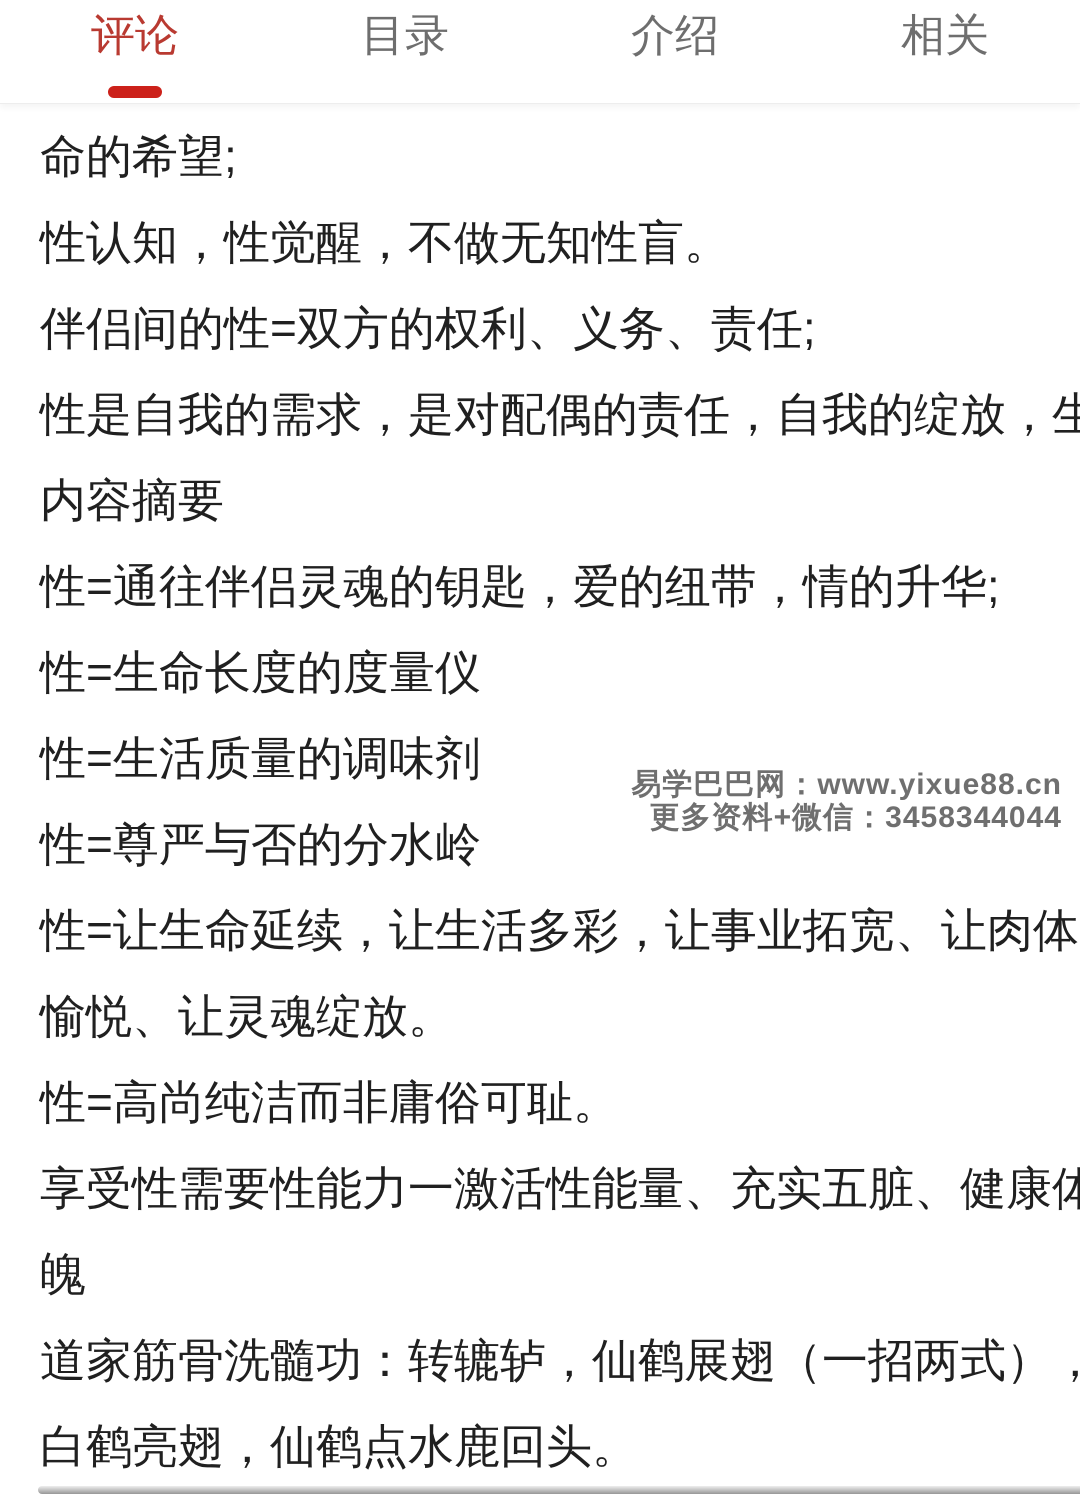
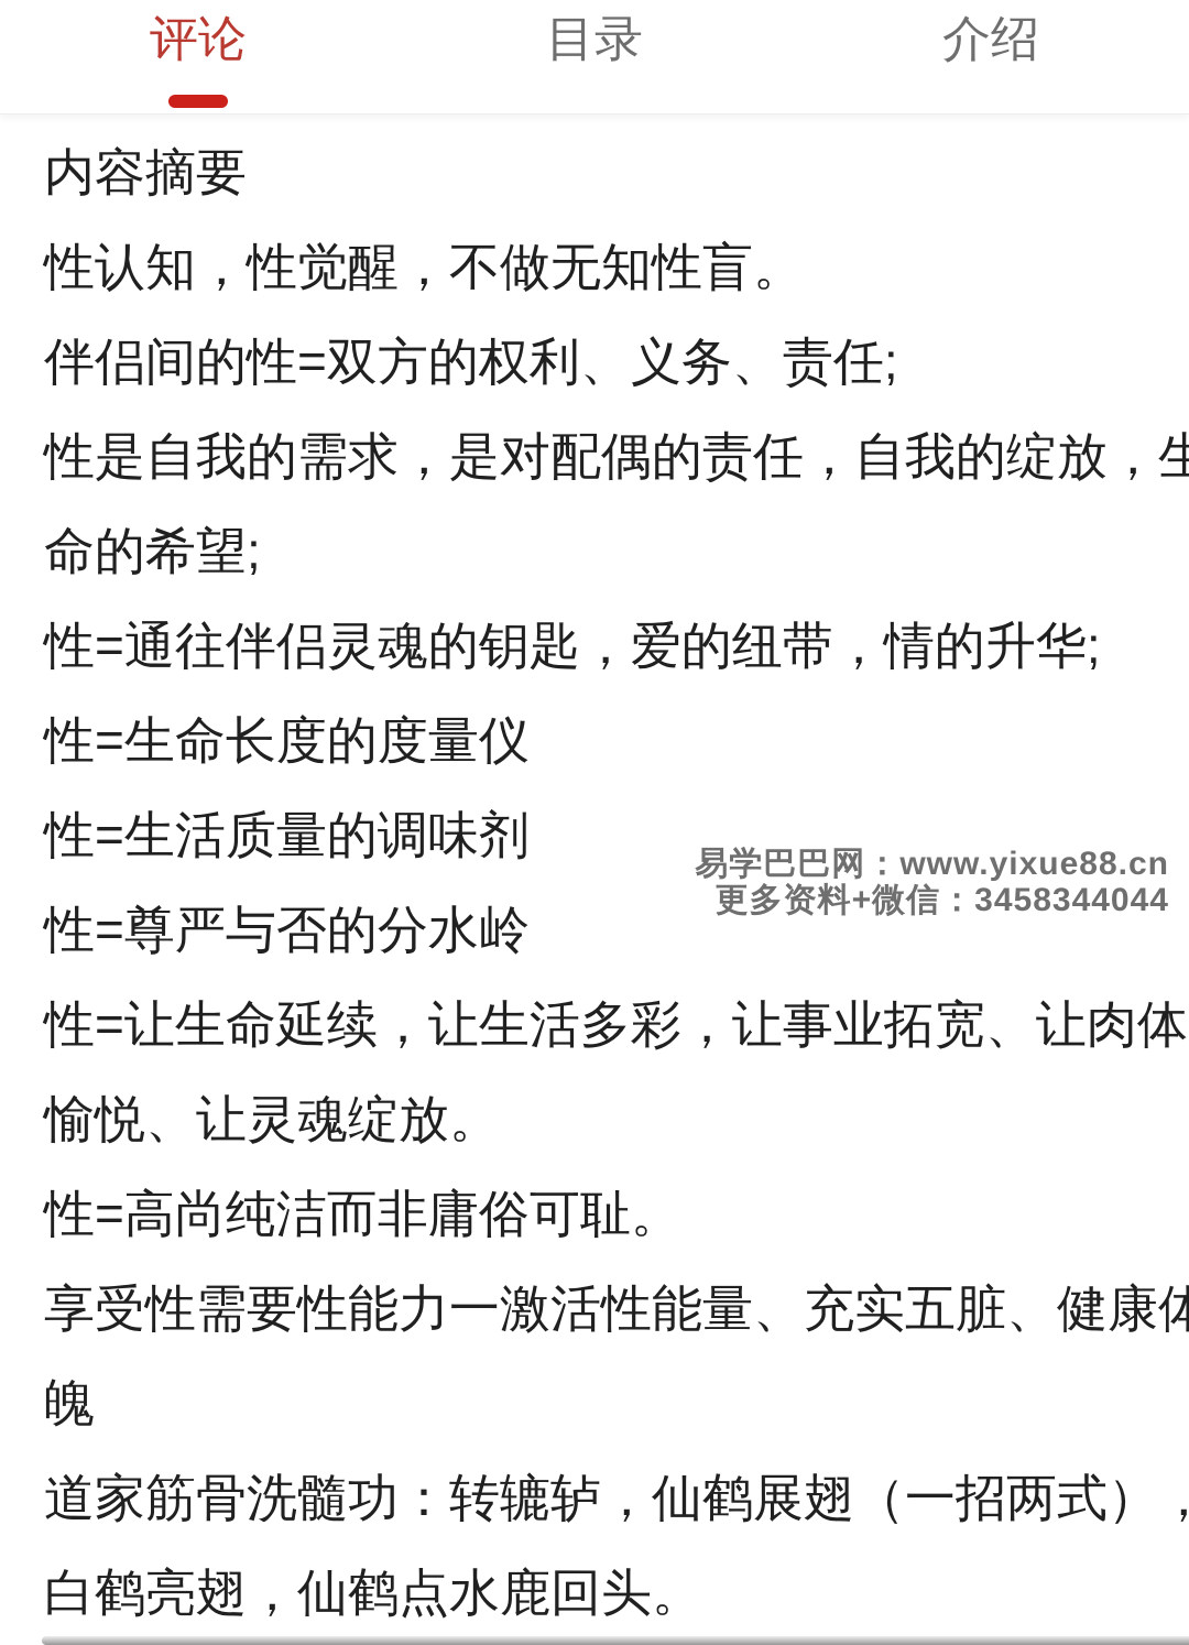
  评论
  目录
  介绍
- 相关
- 命的希望;
+ 内容摘要
  性认知，性觉醒，不做无知性盲。
  伴侣间的性=双方的权利、义务、责任;
  性是自我的需求，是对配偶的责任，自我的绽放，生
- 内容摘要
+ 命的希望;
  性=通往伴侣灵魂的钥匙，爱的纽带，情的升华;
  性=生命长度的度量仪
  性=生活质量的调味剂
  性=尊严与否的分水岭
  性=让生命延续，让生活多彩，让事业拓宽、让肉体
  愉悦、让灵魂绽放。
  性=高尚纯洁而非庸俗可耻。
  享受性需要性能力一激活性能量、充实五脏、健康体
  魄
  道家筋骨洗髓功：转辘轳，仙鹤展翅（一招两式），
  白鹤亮翅，仙鹤点水鹿回头。
  易学巴巴网：www.yixue88.cn
  更多资料+微信：3458344044
